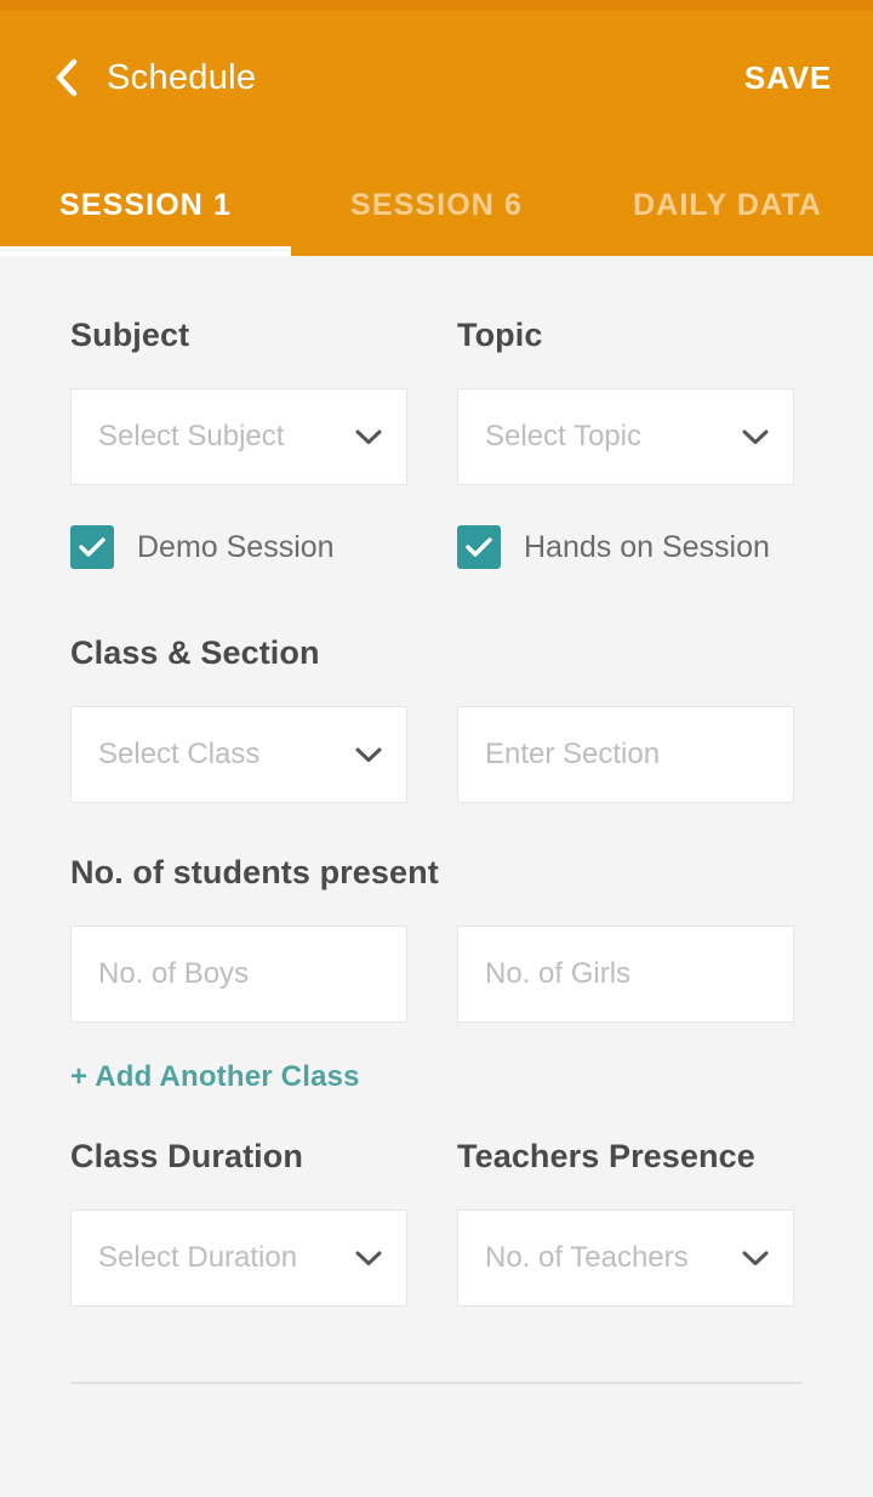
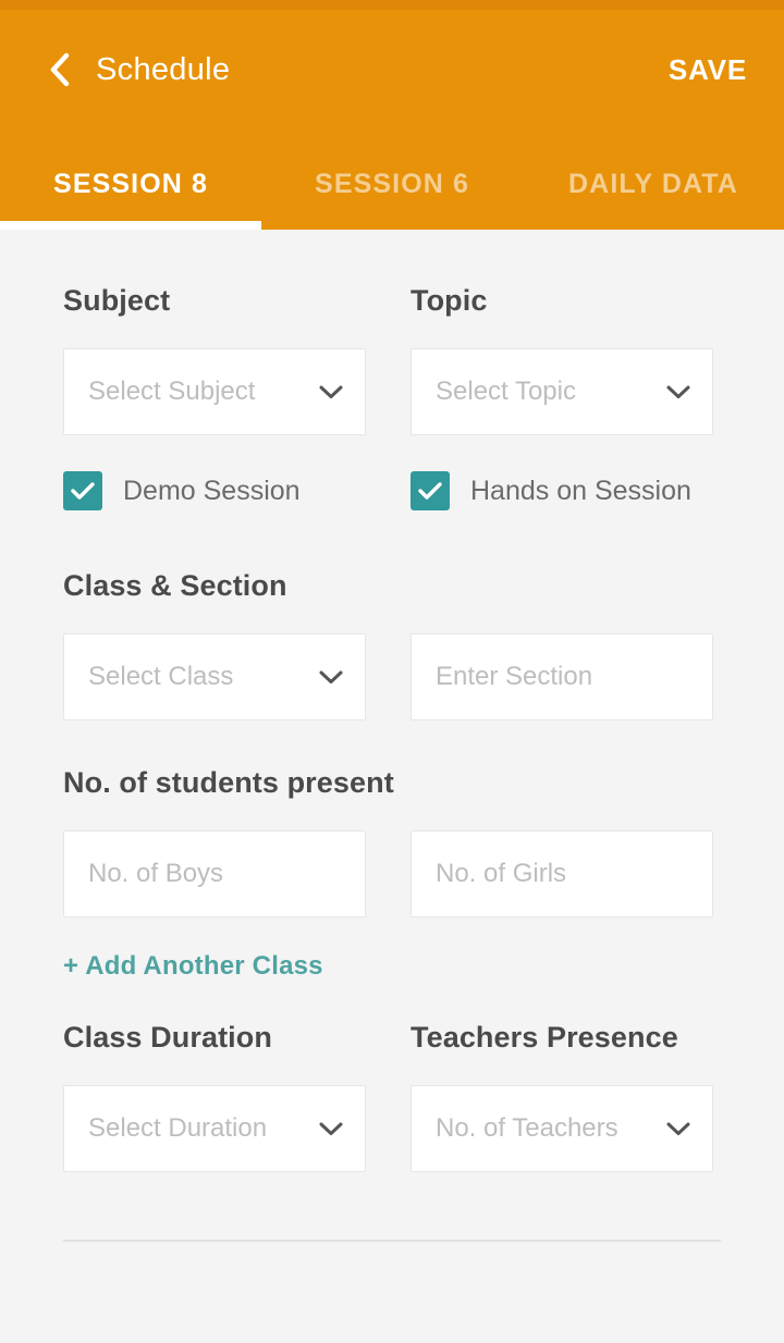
  Schedule
  SAVE
- SESSION 1
+ SESSION 8
  SESSION 6
  DAILY DATA
  Subject
  Topic
  Select Subject
  Select Topic
  Demo Session
  Hands on Session
  Class & Section
  Select Class
  Enter Section
  No. of students present
  No. of Boys
  No. of Girls
  + Add Another Class
  Class Duration
  Teachers Presence
  Select Duration
  No. of Teachers
